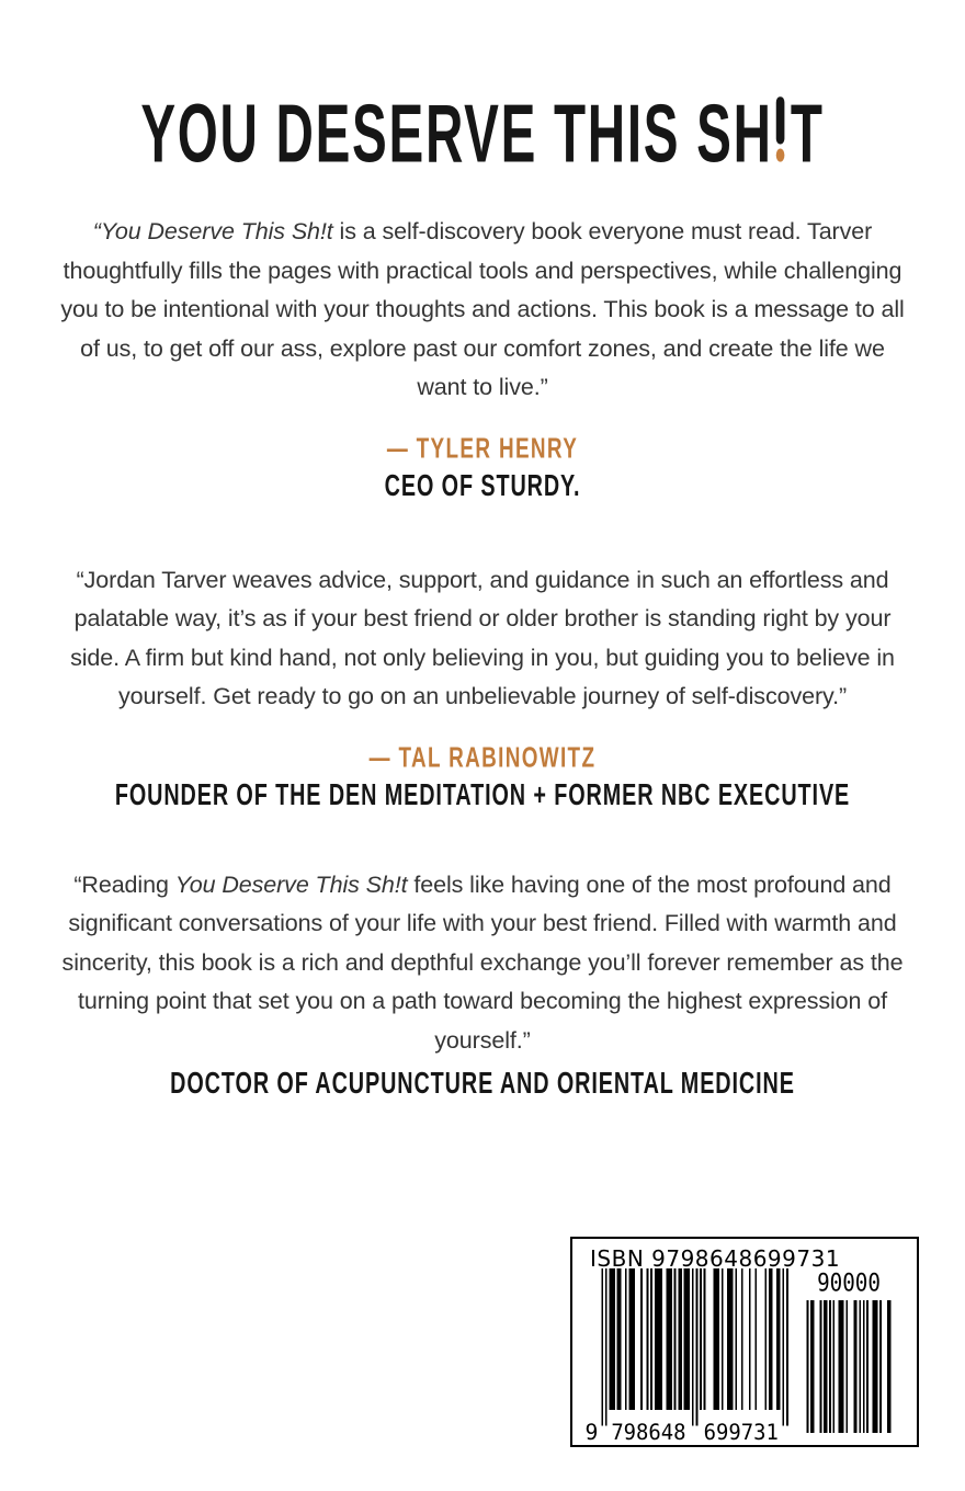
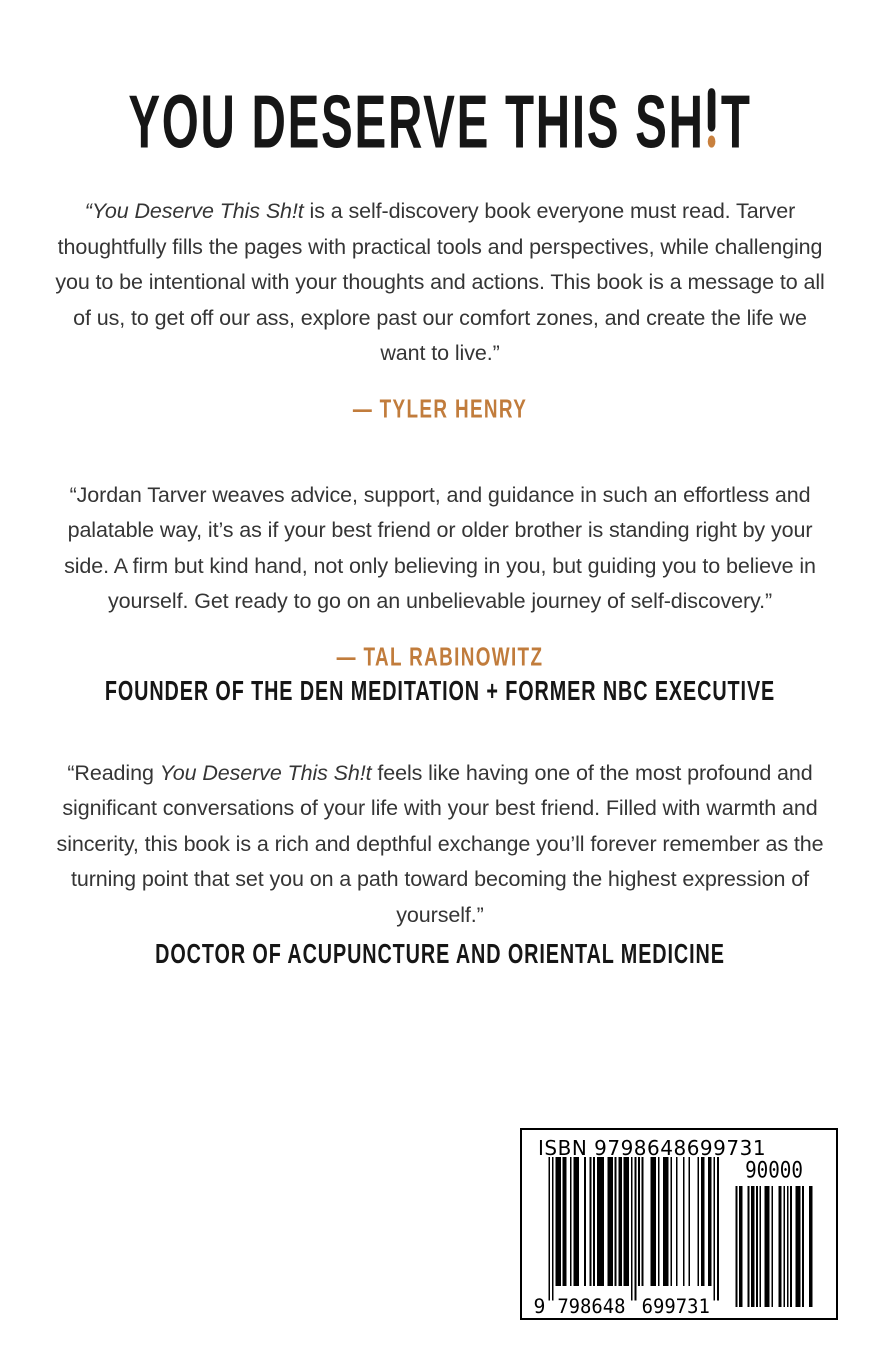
  YOU DESERVE THIS SH T
  “You Deserve This Sh!t is a self-discovery book everyone must read. Tarver thoughtfully fills the pages with practical tools and perspectives, while challenging you to be intentional with your thoughts and actions. This book is a message to all of us, to get off our ass, explore past our comfort zones, and create the life we want to live.”
  — TYLER HENRY
- CEO OF STURDY.
  “Jordan Tarver weaves advice, support, and guidance in such an effortless and palatable way, it’s as if your best friend or older brother is standing right by your side. A firm but kind hand, not only believing in you, but guiding you to believe in yourself. Get ready to go on an unbelievable journey of self-discovery.”
  — TAL RABINOWITZ
  FOUNDER OF THE DEN MEDITATION + FORMER NBC EXECUTIVE
  “Reading You Deserve This Sh!t feels like having one of the most profound and significant conversations of your life with your best friend. Filled with warmth and sincerity, this book is a rich and depthful exchange you’ll forever remember as the turning point that set you on a path toward becoming the highest expression of yourself.”
  DOCTOR OF ACUPUNCTURE AND ORIENTAL MEDICINE
  ISBN 9798648699731
  9
  798648
  699731
  90000
